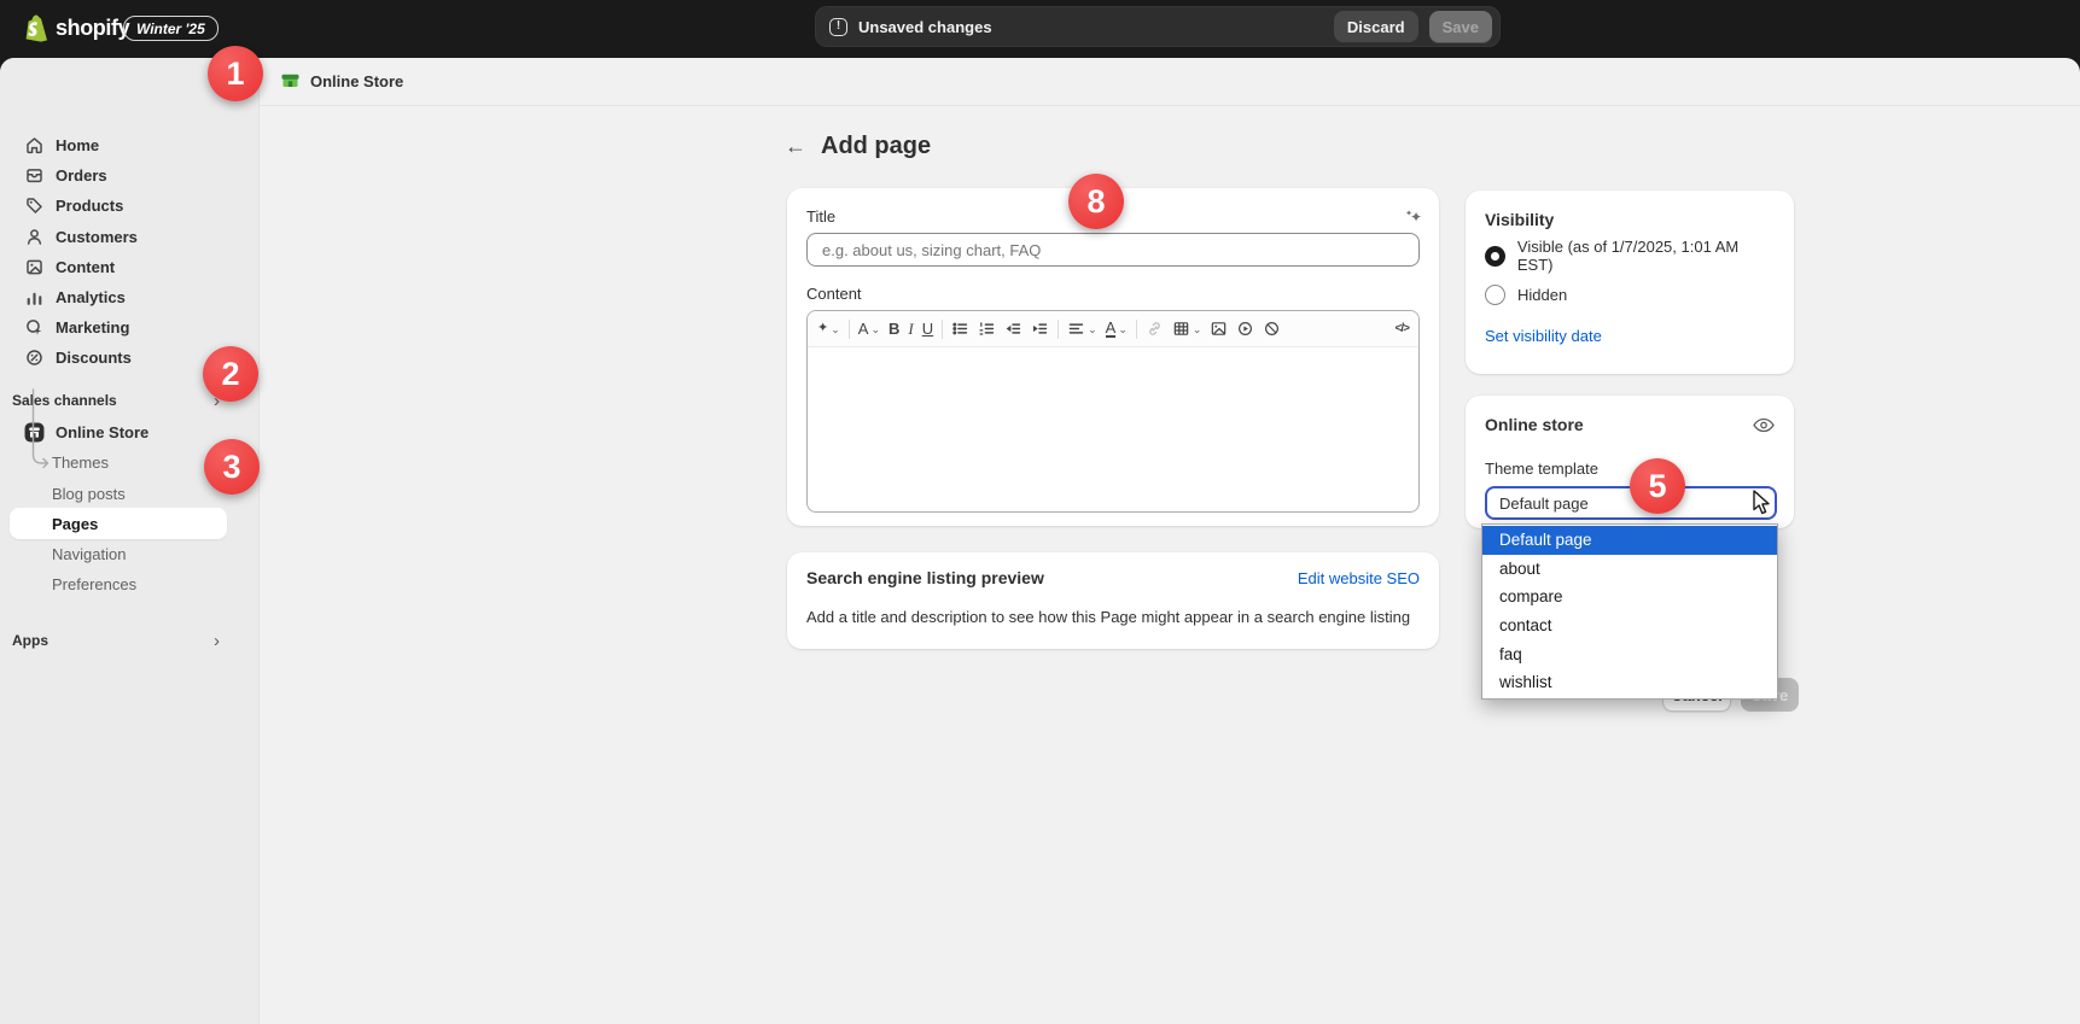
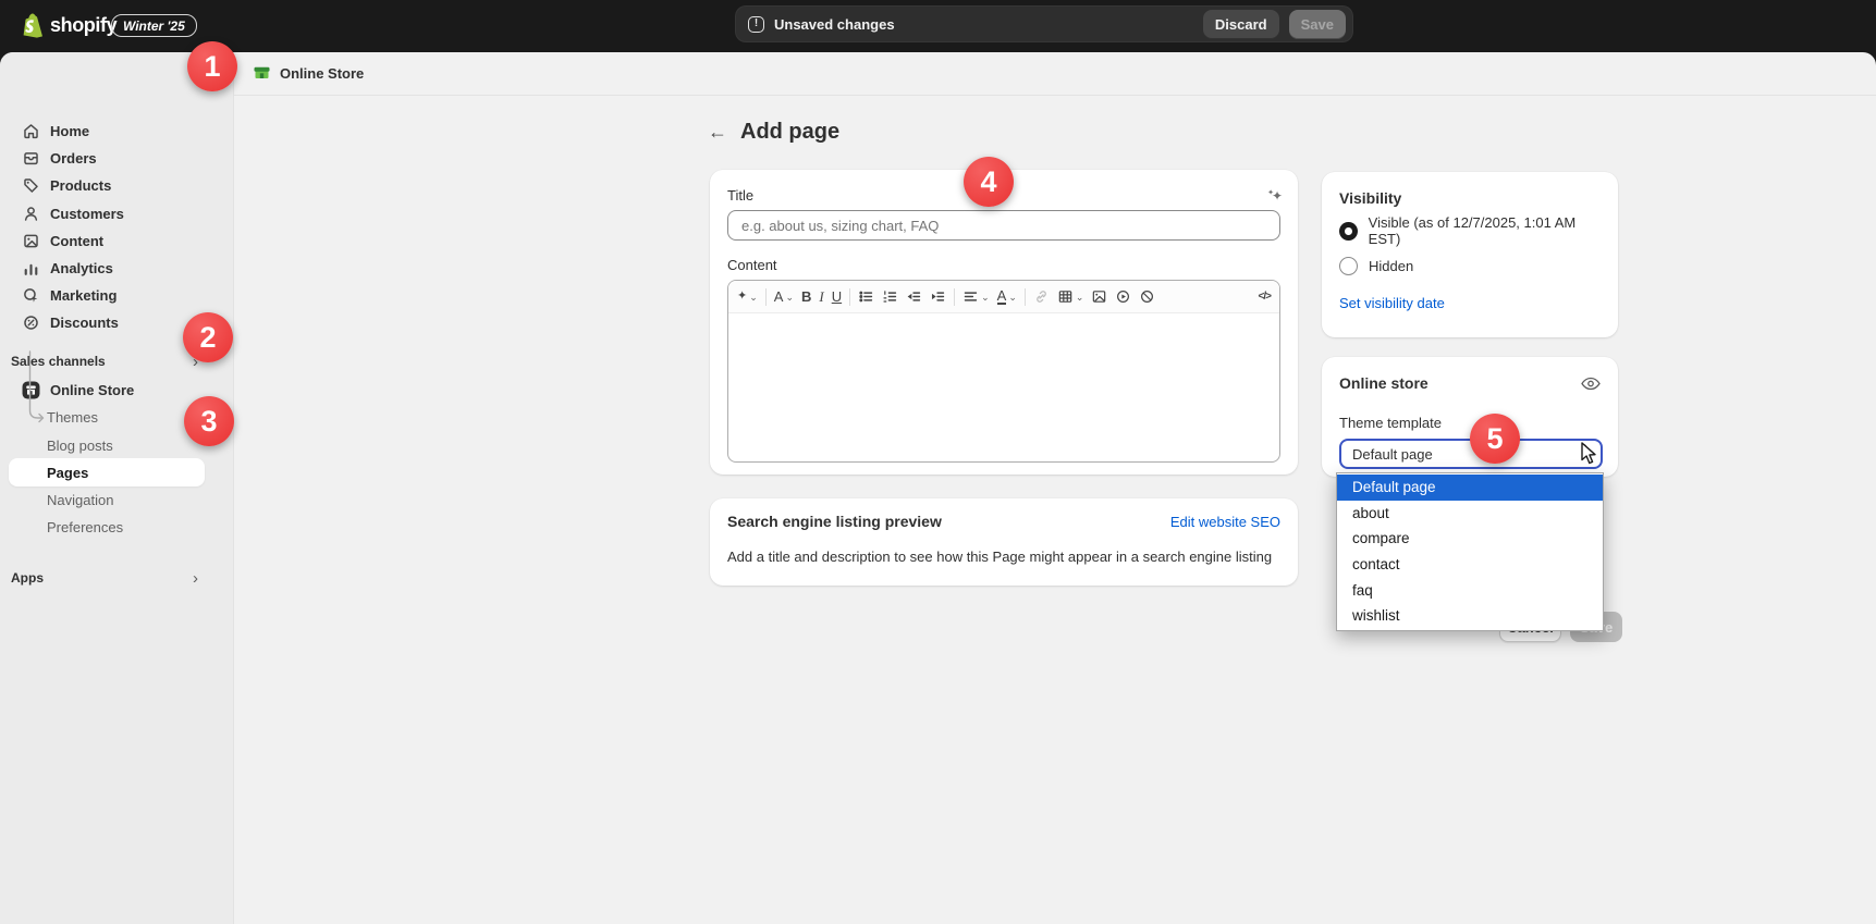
  shopify
  Winter '25
  !
  Unsaved changes
  Discard
  Save
  Home
  Orders
  Products
  Customers
  Content
  Analytics
  Marketing
  Discounts
  Sales channels
  ›
  Online Store
  Themes
  Blog posts
  Pages
  Navigation
  Preferences
  Apps
  ›
  Online Store
  ←
  Add page
  Title
  e.g. about us, sizing chart, FAQ
  Content
  ✦
  ⌄
  A
  ⌄
  B
  I
  U
  ⌄
  A
  ⌄
  ⌄
  </>
  Search engine listing preview
  Edit website SEO
  Add a title and description to see how this Page might appear in a search engine listing
  Visibility
- Visible (as of 1/7/2025, 1:01 AM EST)
+ Visible (as of 12/7/2025, 1:01 AM EST)
  Hidden
  Set visibility date
  Online store
  Theme template
  Default page
  Default page
  about
  compare
  contact
  faq
  wishlist
  1
  2
  3
- 8
+ 4
  5
